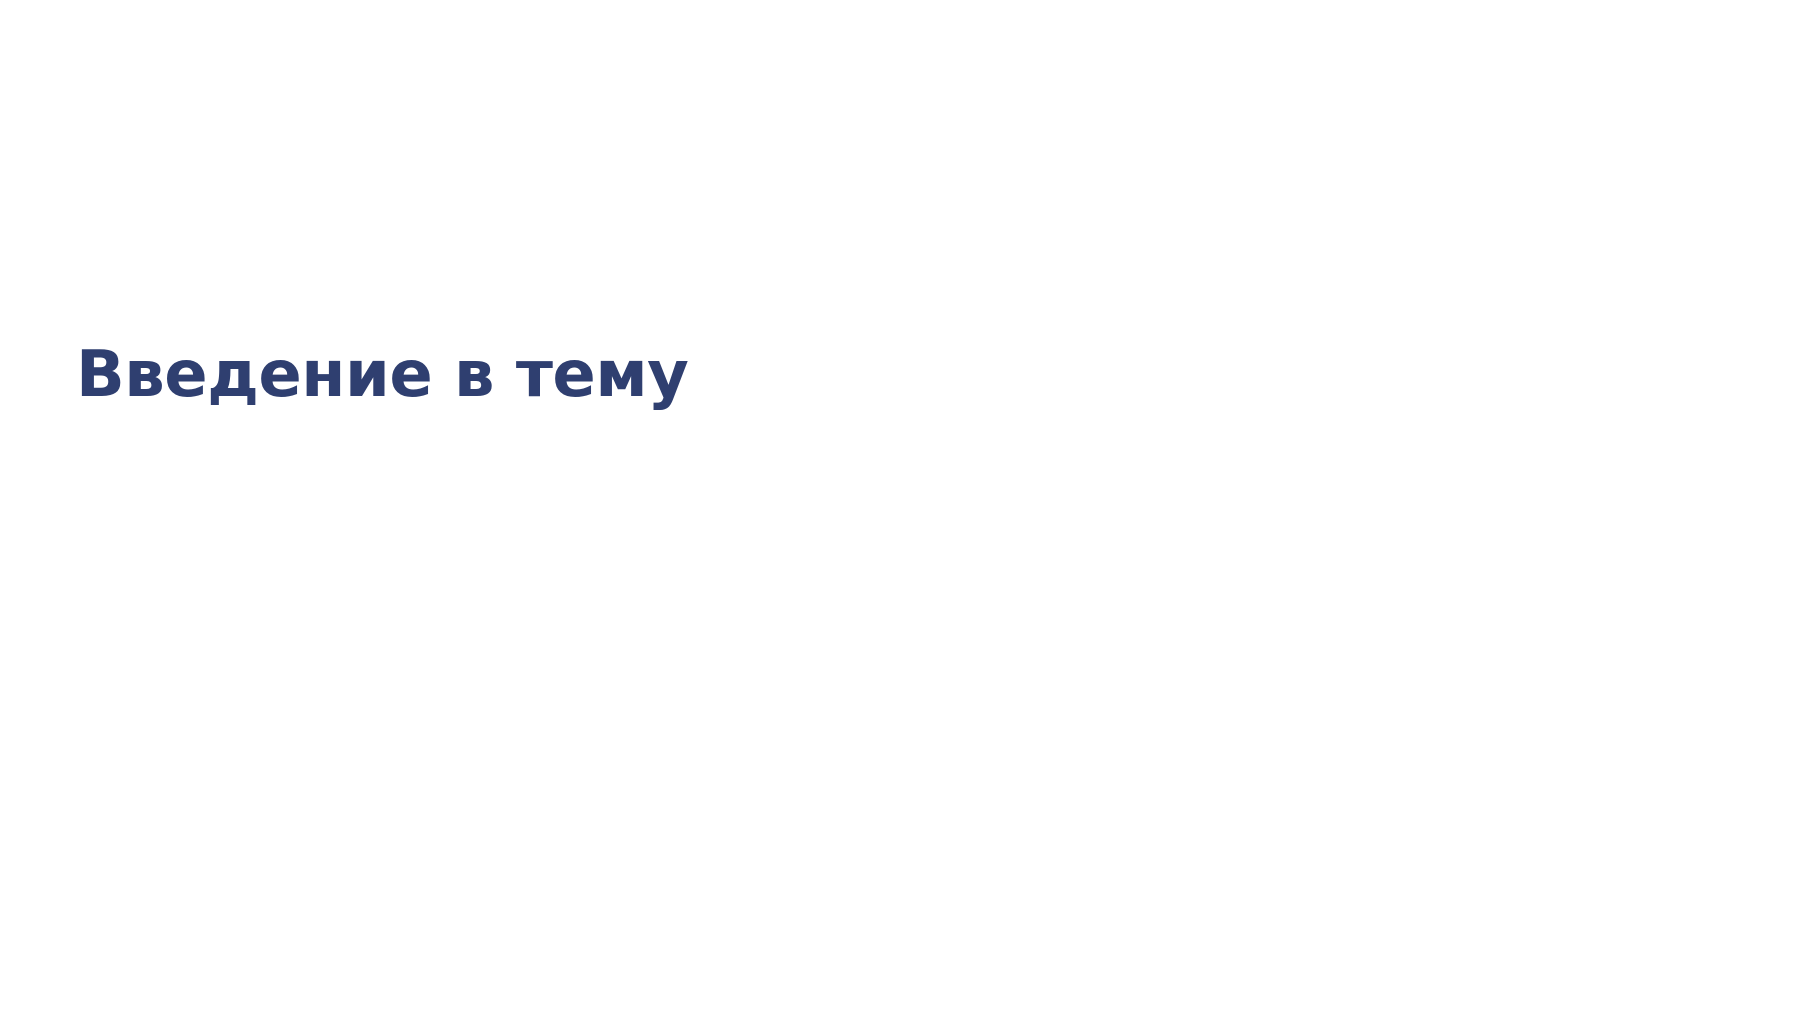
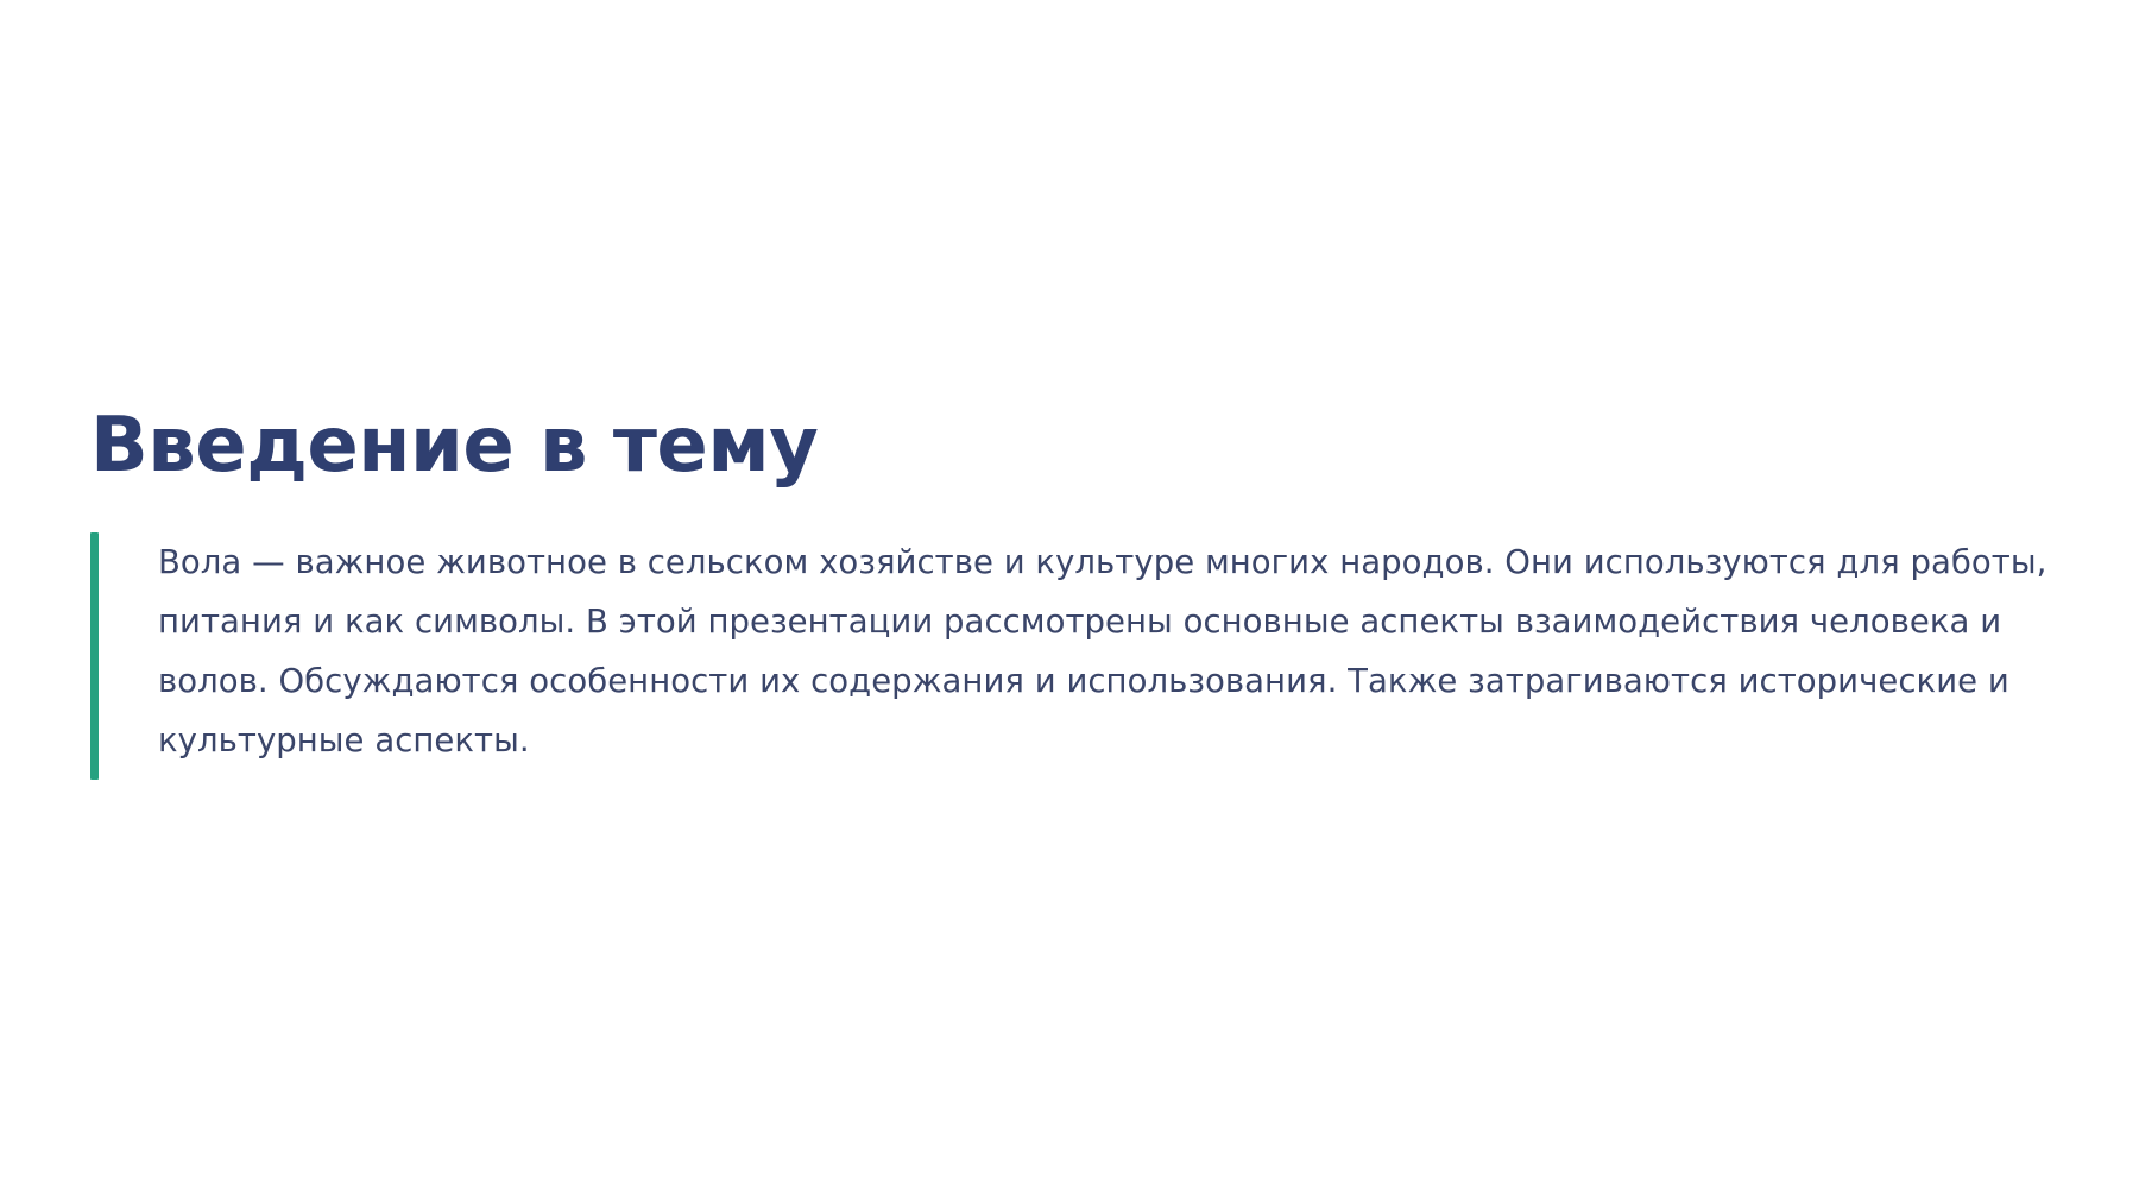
  Введение в тему
+ Вола — важное животное в сельском хозяйстве и культуре многих народов. Они используются для работы, питания и как символы. В этой презентации рассмотрены основные аспекты взаимодействия человека и волов. Обсуждаются особенности их содержания и использования. Также затрагиваются исторические и культурные аспекты.
